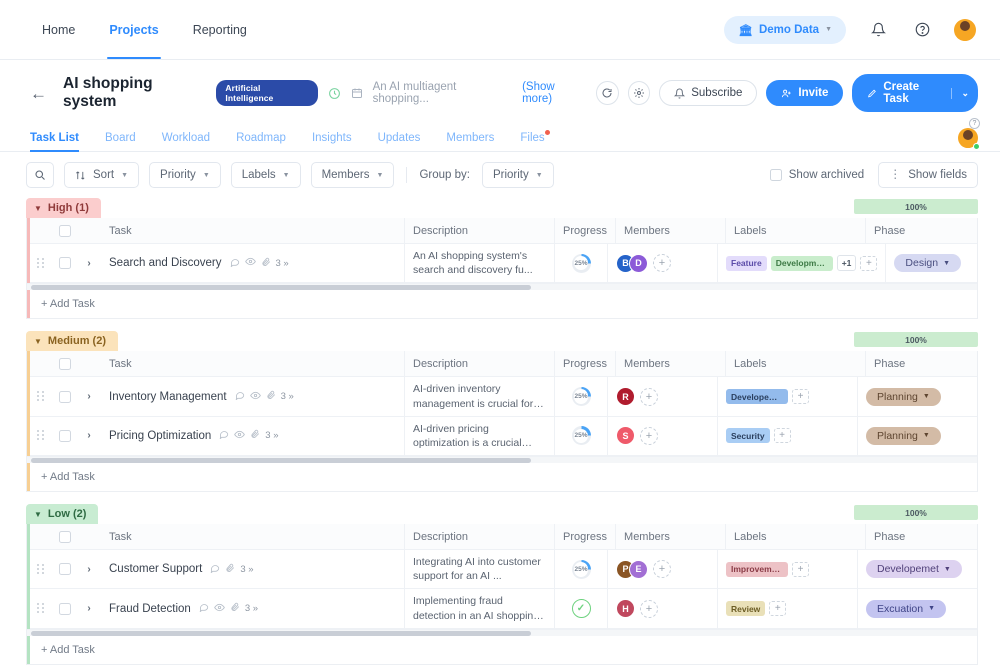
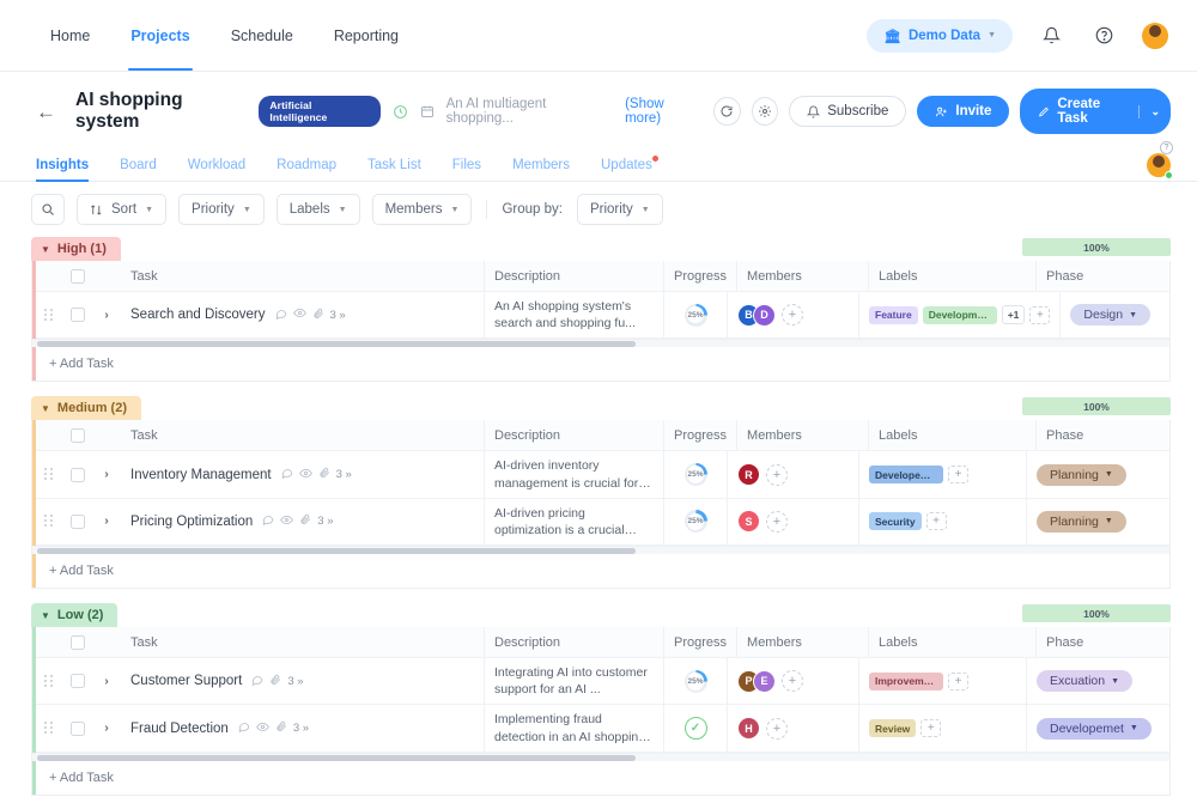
  Home
  Projects
+ Schedule
  Reporting
  🏛
  Demo Data
  ←
  AI shopping system
  Artificial Intelligence
  An AI multiagent shopping...
  (Show more)
  Subscribe
  Invite
  Create Task
  ⌄
- Task List
+ Insights
  Board
  Workload
  Roadmap
- Insights
+ Task List
- Updates
+ Files
  Members
- Files
+ Updates
  Sort
  Priority
  Labels
  Members
  Group by:
  Priority
- Show archived
- ⋮
- Show fields
  ▼
  High (1)
  100%
  Task
  Description
  Progress
  Members
  Labels
  Phase
  ›
  Search and Discovery
  3 »
- An AI shopping system's search and discovery fu...
+ An AI shopping system's search and shopping fu...
  B
  D
  +
  Feature
  Developmen...
  +1
  +
  Design
  + Add Task
  ▼
  Medium (2)
  100%
  Task
  Description
  Progress
  Members
  Labels
  Phase
  ›
  Inventory Management
  3 »
  AI-driven inventory management is crucial for
  R
  +
  Developeme...
  +
  Planning
  ›
  Pricing Optimization
  3 »
  AI-driven pricing optimization is a crucial
  S
  +
  Security
  +
  Planning
  + Add Task
  ▼
  Low (2)
  100%
  Task
  Description
  Progress
  Members
  Labels
  Phase
  ›
  Customer Support
  3 »
  Integrating AI into customer support for an AI ...
  P
  E
  +
  Improvemen...
  +
- Developemet
+ Excuation
  ›
  Fraud Detection
  3 »
  Implementing fraud detection in an AI shopping
  ✓
  H
  +
  Review
  +
- Excuation
+ Developemet
  + Add Task
